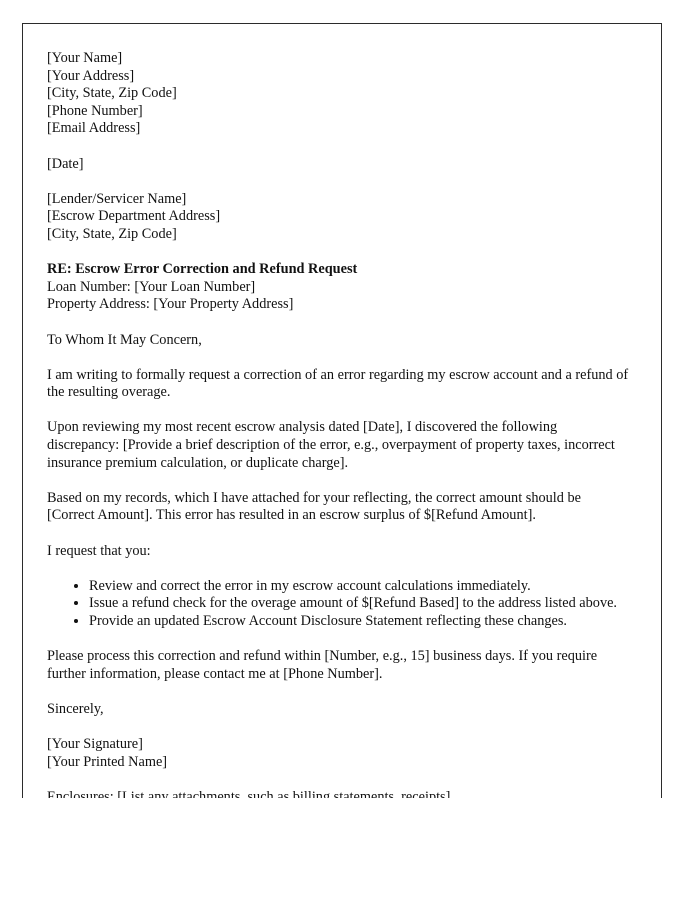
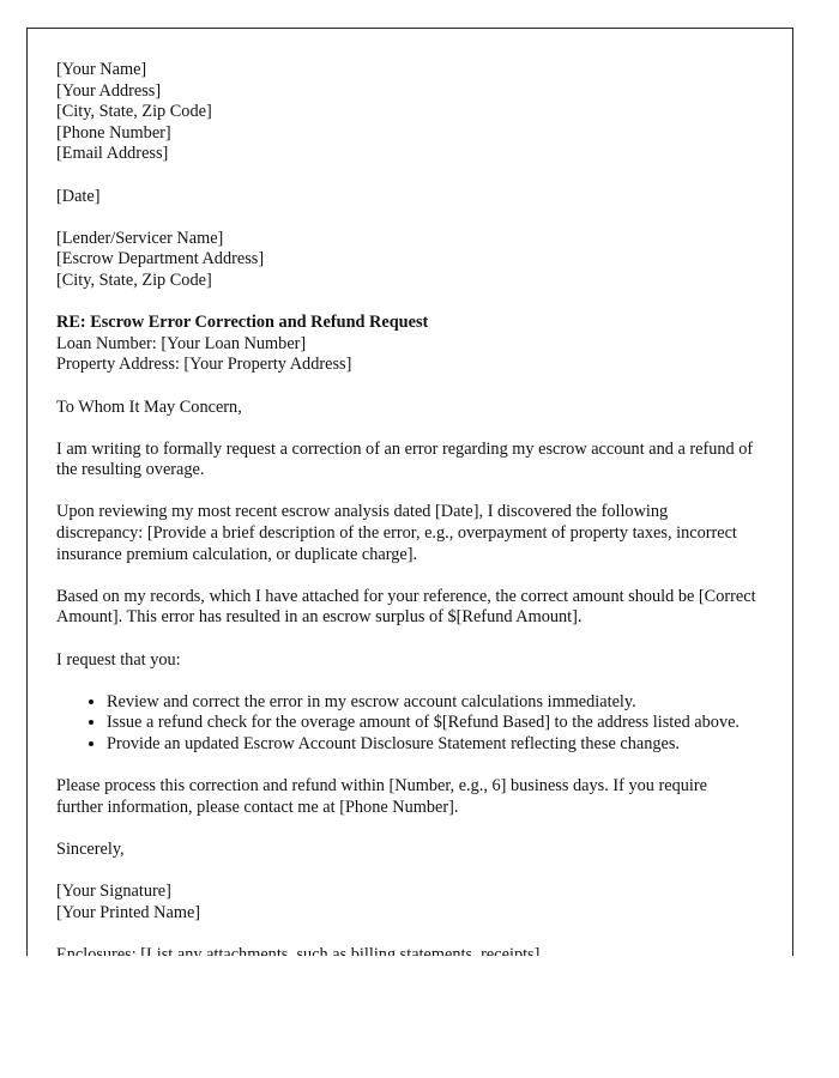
  [Your Name]
  [Your Address]
  [City, State, Zip Code]
  [Phone Number]
  [Email Address]
  [Date]
  [Lender/Servicer Name]
  [Escrow Department Address]
  [City, State, Zip Code]
  RE: Escrow Error Correction and Refund Request
  Loan Number: [Your Loan Number]
  Property Address: [Your Property Address]
  To Whom It May Concern,
  I am writing to formally request a correction of an error regarding my escrow account and a refund of the resulting overage.
  Upon reviewing my most recent escrow analysis dated [Date], I discovered the following discrepancy: [Provide a brief description of the error, e.g., overpayment of property taxes, incorrect insurance premium calculation, or duplicate charge].
- Based on my records, which I have attached for your reflecting, the correct amount should be [Correct Amount]. This error has resulted in an escrow surplus of $[Refund Amount].
+ Based on my records, which I have attached for your reference, the correct amount should be [Correct Amount]. This error has resulted in an escrow surplus of $[Refund Amount].
  I request that you:
  Review and correct the error in my escrow account calculations immediately.
  Issue a refund check for the overage amount of $[Refund Based] to the address listed above.
  Provide an updated Escrow Account Disclosure Statement reflecting these changes.
- Please process this correction and refund within [Number, e.g., 15] business days. If you require further information, please contact me at [Phone Number].
+ Please process this correction and refund within [Number, e.g., 6] business days. If you require further information, please contact me at [Phone Number].
  Sincerely,
  [Your Signature]
  [Your Printed Name]
  Enclosures: [List any attachments, such as billing statements, receipts]
